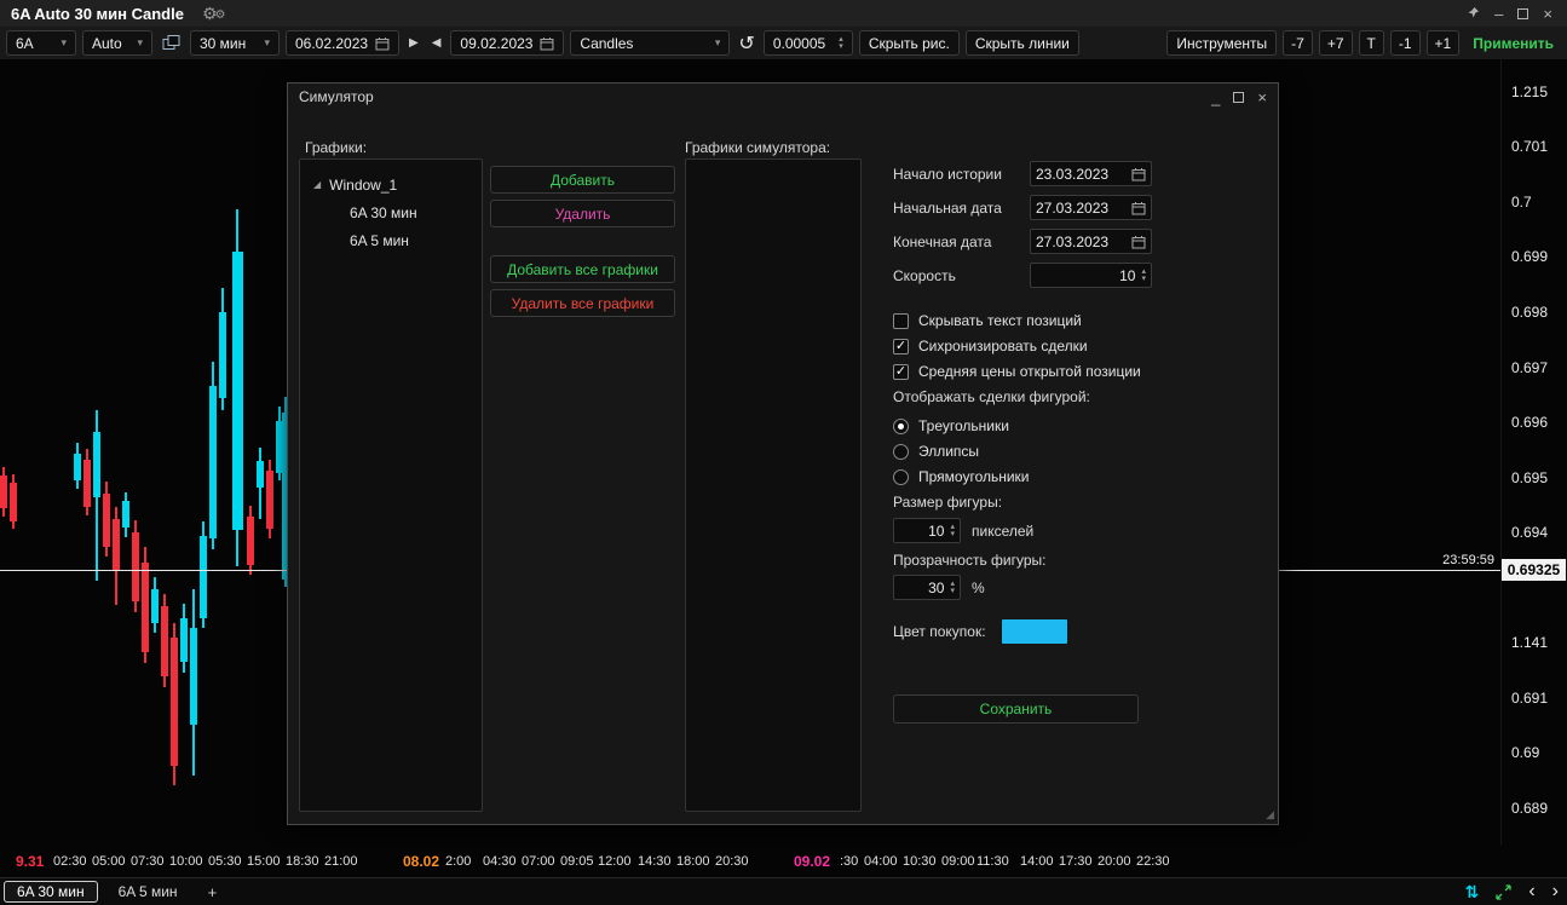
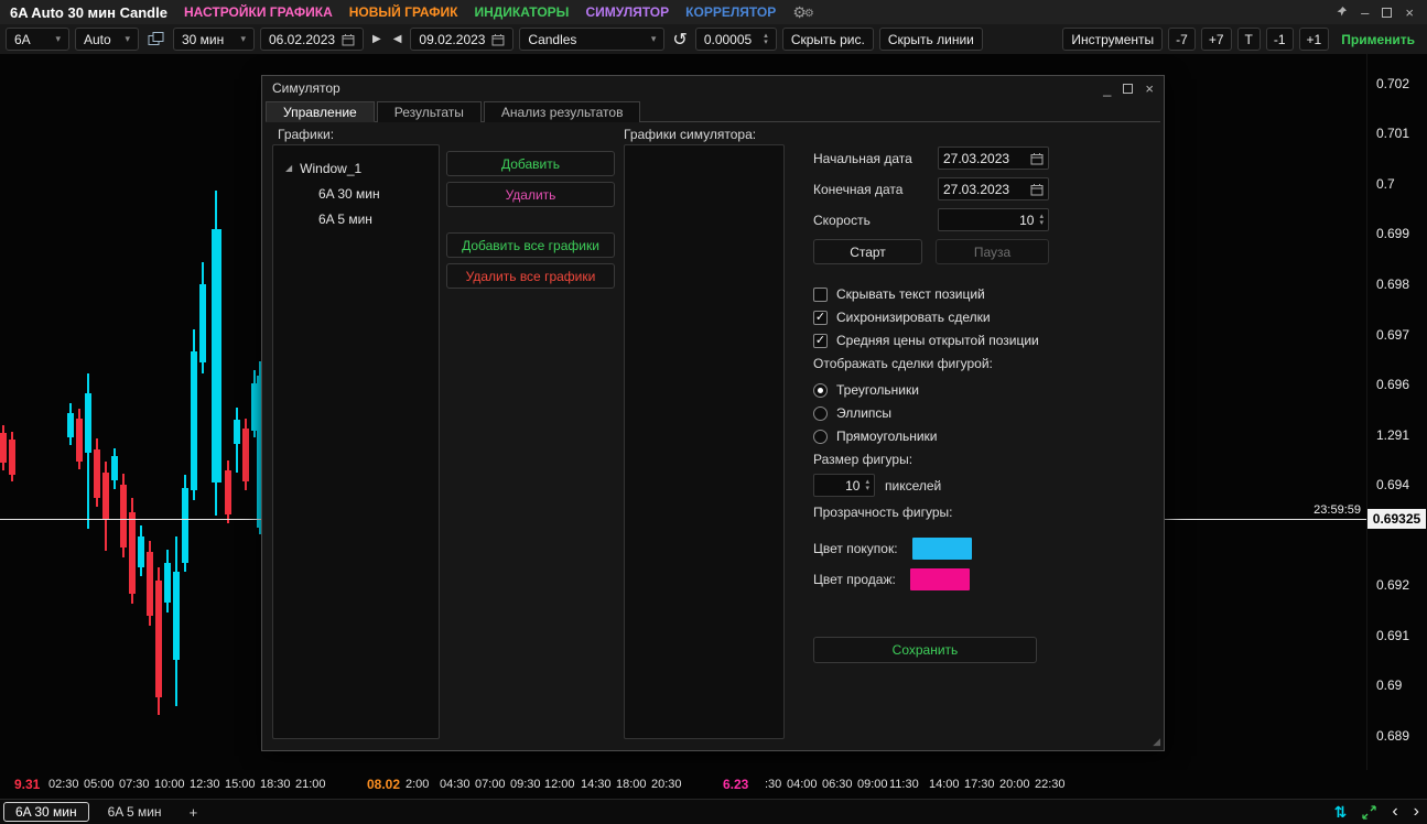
  23:59:59
  6A Auto 30 мин Candle
+ НАСТРОЙКИ ГРАФИКА
+ НОВЫЙ ГРАФИК
+ ИНДИКАТОРЫ
+ СИМУЛЯТОР
+ КОРРЕЛЯТОР
  ⚙
  ⚙
  –
  ×
  6A
  ▾
  Auto
  ▾
  30 мин
  ▾
  06.02.2023
  ▶
  ◀
  09.02.2023
  Candles
  ▾
  ↺
  0.00005
  Скрыть рис.
  Скрыть линии
  Инструменты
  -7
  +7
  T
  -1
  +1
  Применить
  0.69325
- 1.215
+ 0.702
  0.701
  0.7
  0.699
  0.698
  0.697
  0.696
- 0.695
+ 1.291
  0.694
- 1.141
+ 0.692
  0.691
  0.69
  0.689
  9.31
  02:30
  05:00
  07:30
  10:00
- 05:30
+ 12:30
  15:00
  18:30
  21:00
  08.02
  2:00
  04:30
  07:00
- 09:05
+ 09:30
  12:00
  14:30
  18:00
  20:30
- 09.02
+ 6.23
  :30
  04:00
- 10:30
+ 06:30
  09:00
  11:30
  14:00
  17:30
  20:00
  22:30
  6A 30 мин
  6A 5 мин
  +
  ⇅
  ‹
  ›
  Симулятор
  _
  ×
+ Управление
+ Результаты
+ Анализ результатов
  Графики:
  ◢
  Window_1
  6A 30 мин
  6A 5 мин
  Добавить
  Удалить
  Добавить все графики
  Удалить все графики
  Графики симулятора:
- Начало истории
- 23.03.2023
  Начальная дата
  27.03.2023
  Конечная дата
  27.03.2023
  Скорость
  10
+ Старт
+ Пауза
  Скрывать текст позиций
  ✓
  Сихронизировать сделки
  ✓
  Средняя цены открытой позиции
  Отображать сделки фигурой:
  Треугольники
  Эллипсы
  Прямоугольники
  Размер фигуры:
  10
  пикселей
  Прозрачность фигуры:
- 30
- %
  Цвет покупок:
+ Цвет продаж:
  Сохранить
  ◢
